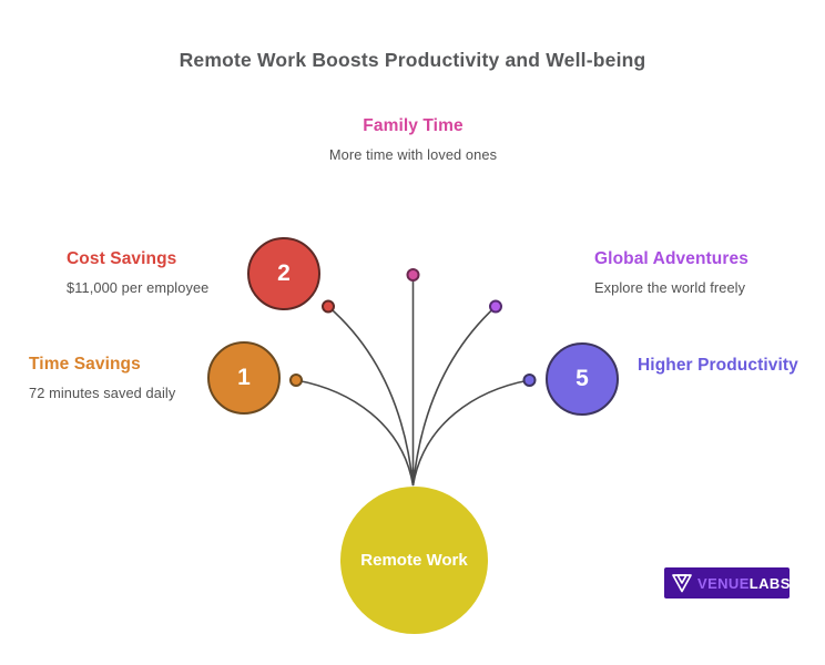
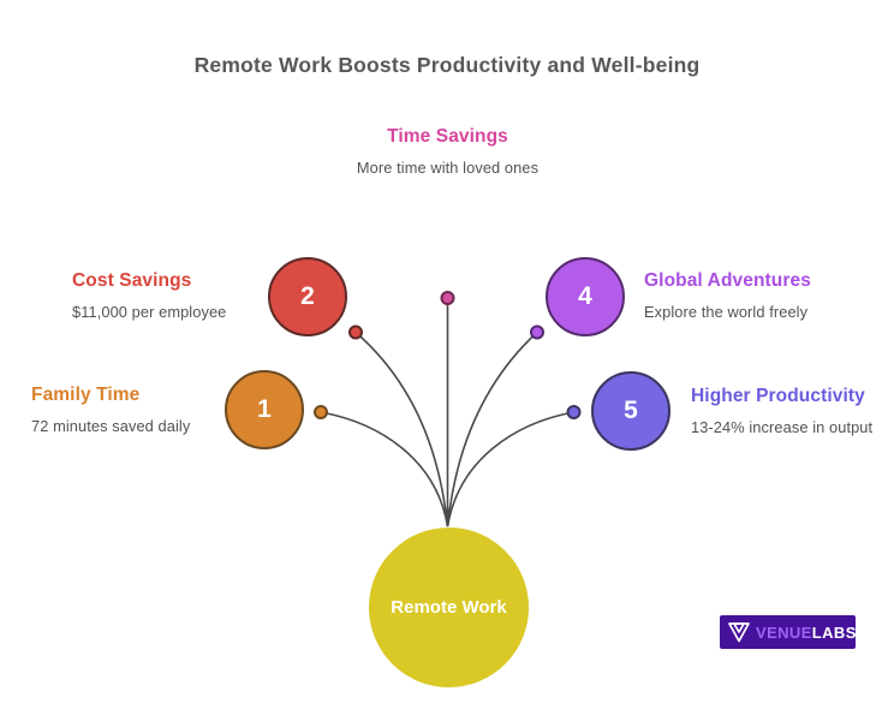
  Remote Work Boosts Productivity and Well-being
  1
  2
+ 4
  5
- Time Savings
+ Family Time
  72 minutes saved daily
  Cost Savings
  $11,000 per employee
- Family Time
+ Time Savings
  More time with loved ones
  Global Adventures
  Explore the world freely
  Higher Productivity
+ 13-24% increase in output
  Remote Work
  VENUELABS
